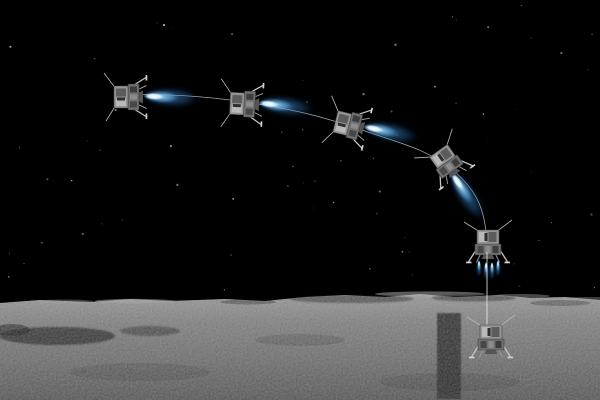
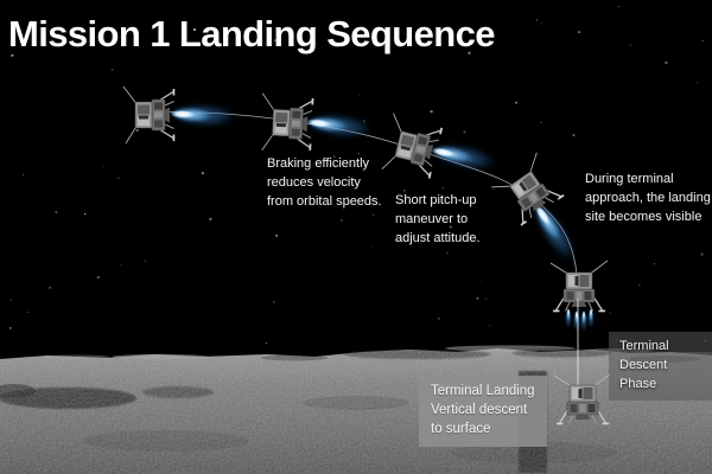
+ Mission 1 Landing Sequence
+ Braking efficiently
+ reduces velocity
+ from orbital speeds.
+ Short pitch-up
+ maneuver to
+ adjust attitude.
+ During terminal
+ approach, the landing
+ site becomes visible
+ Terminal
+ Descent Phase
+ Terminal Landing
+ Vertical descent
+ to surface
